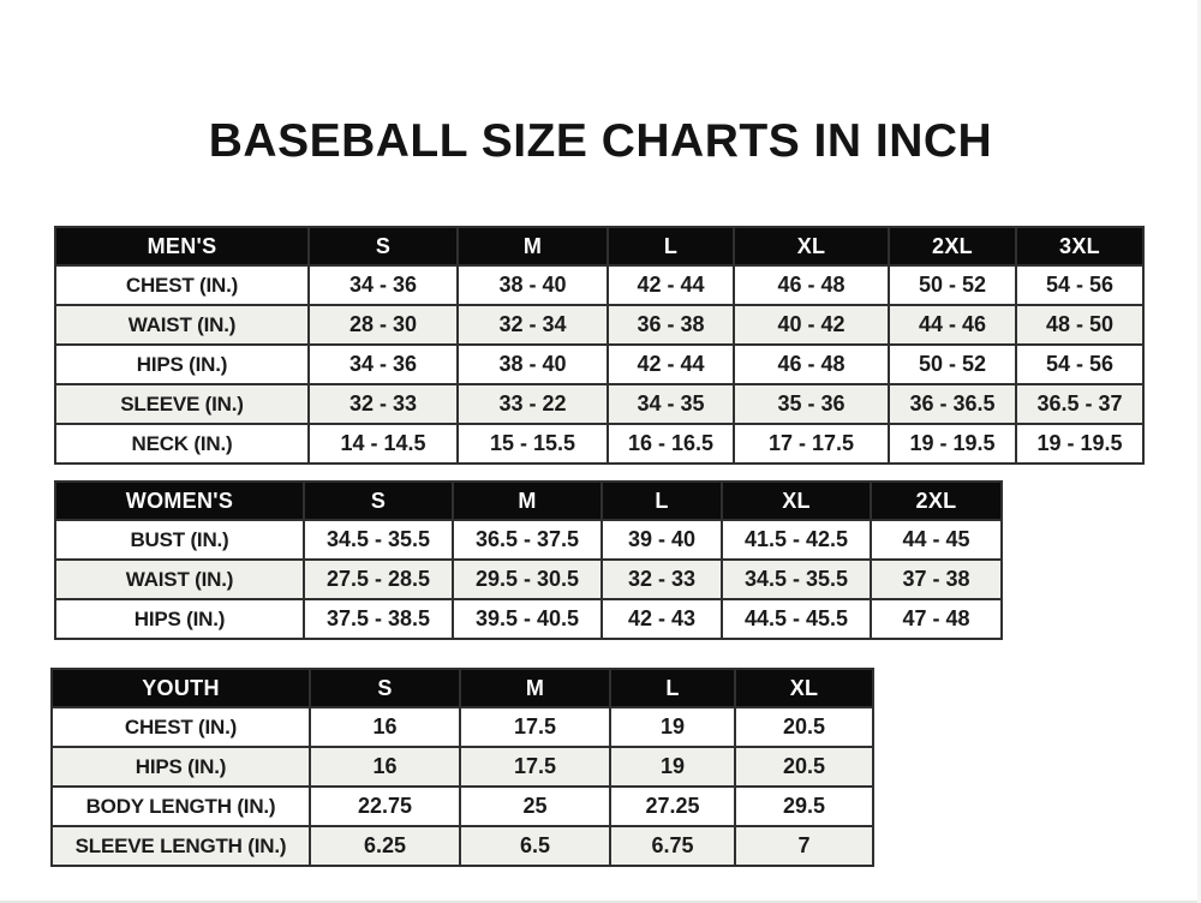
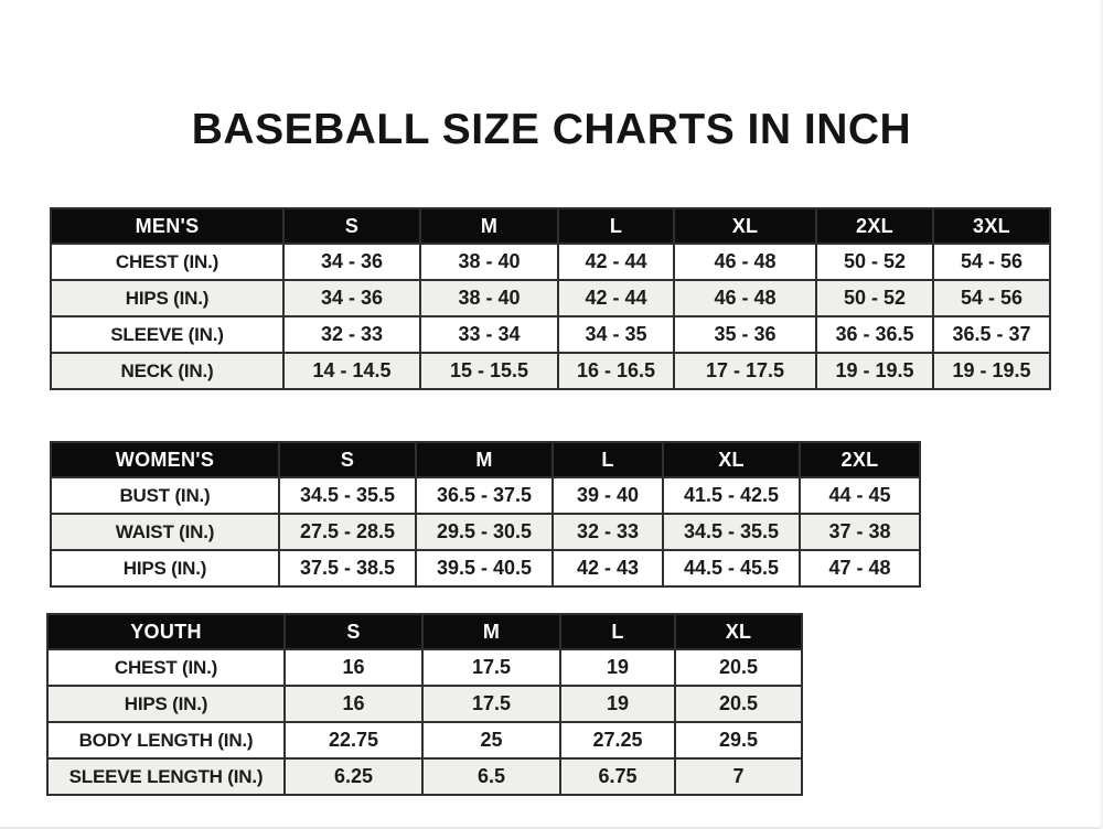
  BASEBALL SIZE CHARTS IN INCH
  MEN'S	S	M	L	XL	2XL	3XL
  CHEST (IN.)	34 - 36	38 - 40	42 - 44	46 - 48	50 - 52	54 - 56
- WAIST (IN.)	28 - 30	32 - 34	36 - 38	40 - 42	44 - 46	48 - 50
  HIPS (IN.)	34 - 36	38 - 40	42 - 44	46 - 48	50 - 52	54 - 56
- SLEEVE (IN.)	32 - 33	33 - 22	34 - 35	35 - 36	36 - 36.5	36.5 - 37
+ SLEEVE (IN.)	32 - 33	33 - 34	34 - 35	35 - 36	36 - 36.5	36.5 - 37
  NECK (IN.)	14 - 14.5	15 - 15.5	16 - 16.5	17 - 17.5	19 - 19.5	19 - 19.5
  WOMEN'S	S	M	L	XL	2XL
  BUST (IN.)	34.5 - 35.5	36.5 - 37.5	39 - 40	41.5 - 42.5	44 - 45
  WAIST (IN.)	27.5 - 28.5	29.5 - 30.5	32 - 33	34.5 - 35.5	37 - 38
  HIPS (IN.)	37.5 - 38.5	39.5 - 40.5	42 - 43	44.5 - 45.5	47 - 48
  YOUTH	S	M	L	XL
  CHEST (IN.)	16	17.5	19	20.5
  HIPS (IN.)	16	17.5	19	20.5
  BODY LENGTH (IN.)	22.75	25	27.25	29.5
  SLEEVE LENGTH (IN.)	6.25	6.5	6.75	7
